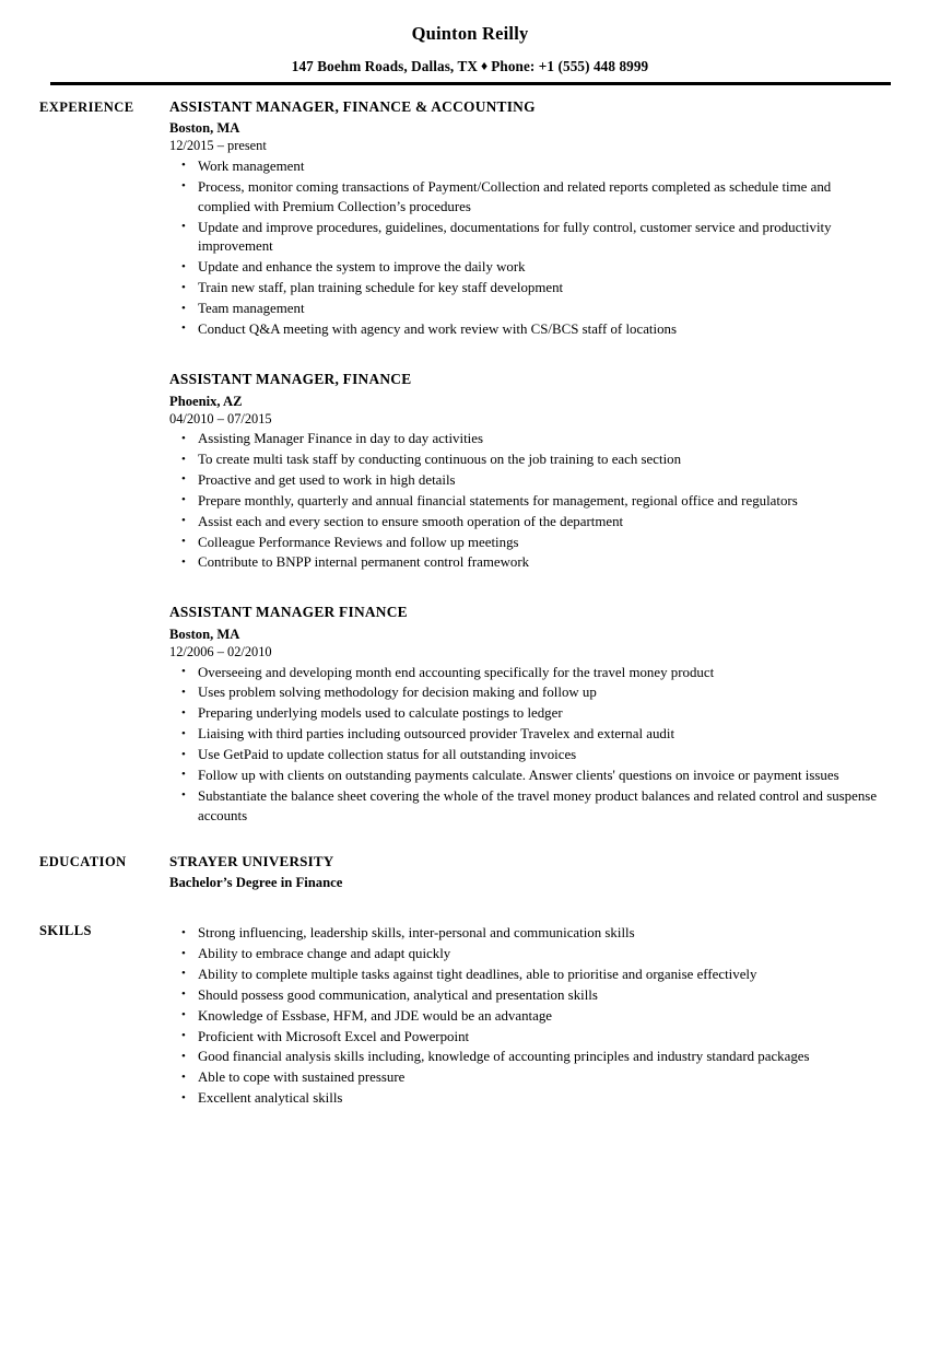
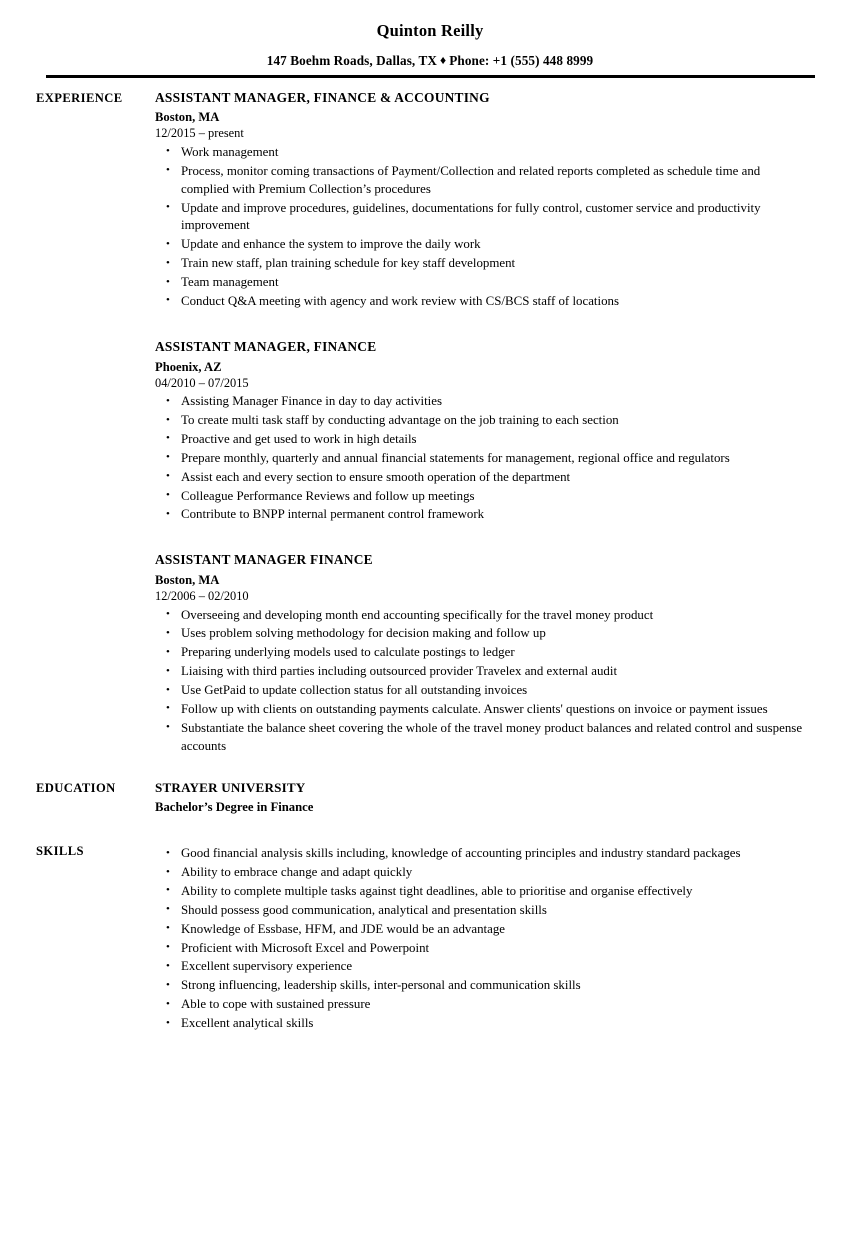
  Quinton Reilly
  147 Boehm Roads, Dallas, TX ♦ Phone: +1 (555) 448 8999
  EXPERIENCE
  ASSISTANT MANAGER, FINANCE & ACCOUNTING
  Boston, MA
  12/2015 – present
  Work management
  Process, monitor coming transactions of Payment/Collection and related reports completed as schedule time and complied with Premium Collection’s procedures
  Update and improve procedures, guidelines, documentations for fully control, customer service and productivity improvement
  Update and enhance the system to improve the daily work
  Train new staff, plan training schedule for key staff development
  Team management
  Conduct Q&A meeting with agency and work review with CS/BCS staff of locations
  ASSISTANT MANAGER, FINANCE
  Phoenix, AZ
  04/2010 – 07/2015
  Assisting Manager Finance in day to day activities
- To create multi task staff by conducting continuous on the job training to each section
+ To create multi task staff by conducting advantage on the job training to each section
  Proactive and get used to work in high details
  Prepare monthly, quarterly and annual financial statements for management, regional office and regulators
  Assist each and every section to ensure smooth operation of the department
  Colleague Performance Reviews and follow up meetings
  Contribute to BNPP internal permanent control framework
  ASSISTANT MANAGER FINANCE
  Boston, MA
  12/2006 – 02/2010
  Overseeing and developing month end accounting specifically for the travel money product
  Uses problem solving methodology for decision making and follow up
  Preparing underlying models used to calculate postings to ledger
  Liaising with third parties including outsourced provider Travelex and external audit
  Use GetPaid to update collection status for all outstanding invoices
  Follow up with clients on outstanding payments calculate. Answer clients' questions on invoice or payment issues
  Substantiate the balance sheet covering the whole of the travel money product balances and related control and suspense accounts
  EDUCATION
  STRAYER UNIVERSITY
  Bachelor’s Degree in Finance
  SKILLS
- Strong influencing, leadership skills, inter-personal and communication skills
+ Good financial analysis skills including, knowledge of accounting principles and industry standard packages
  Ability to embrace change and adapt quickly
  Ability to complete multiple tasks against tight deadlines, able to prioritise and organise effectively
  Should possess good communication, analytical and presentation skills
  Knowledge of Essbase, HFM, and JDE would be an advantage
  Proficient with Microsoft Excel and Powerpoint
+ Excellent supervisory experience
- Good financial analysis skills including, knowledge of accounting principles and industry standard packages
+ Strong influencing, leadership skills, inter-personal and communication skills
  Able to cope with sustained pressure
  Excellent analytical skills
